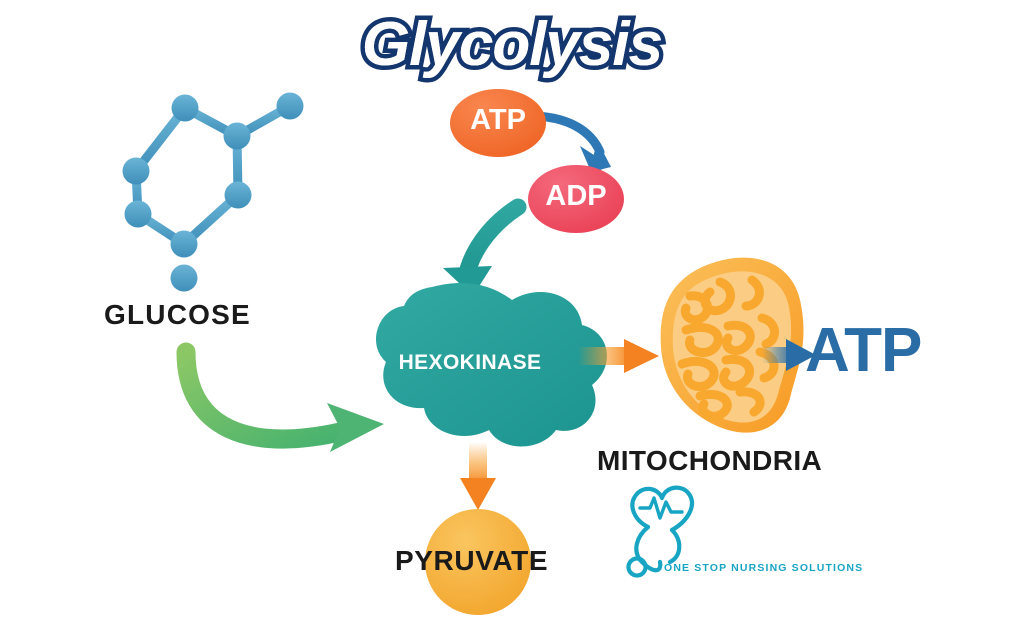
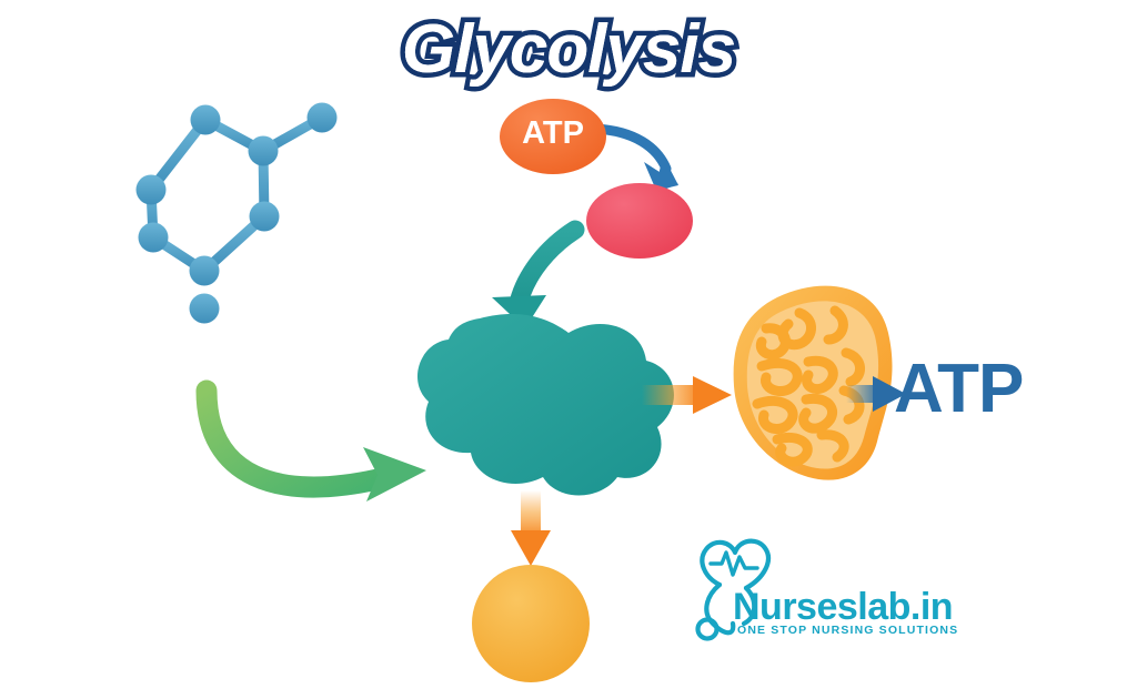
  Glycolysis
  ATP
- ADP
- HEXOKINASE
- GLUCOSE
- MITOCHONDRIA
- PYRUVATE
  ATP
+ Nurseslab.in
  ONE STOP NURSING SOLUTIONS
